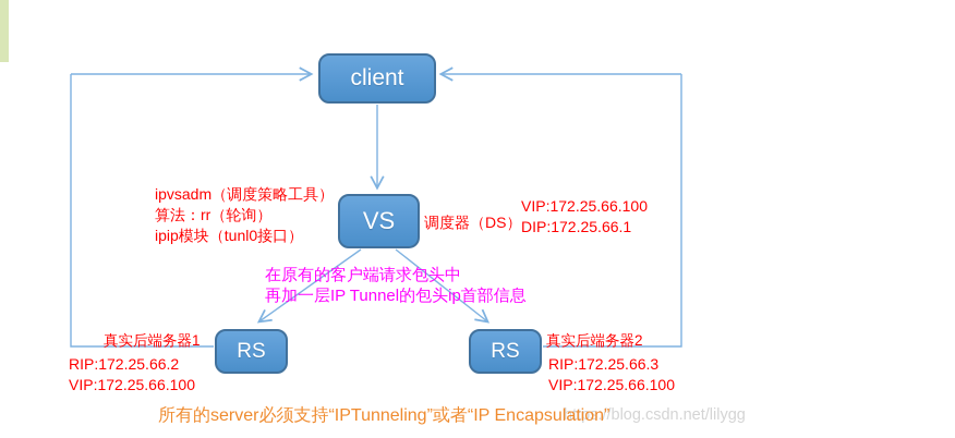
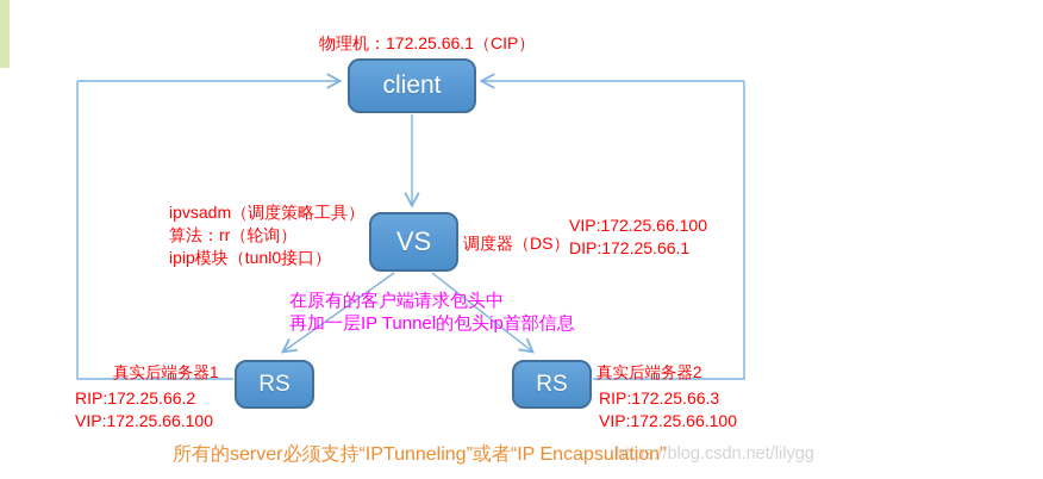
  client
  VS
  RS
  RS
+ 物理机：172.25.66.1（CIP）
  ipvsadm（调度策略工具）
  算法：rr（轮询）
  ipip模块（tunl0接口）
  调度器（DS）
  VIP:172.25.66.100
  DIP:172.25.66.1
  在原有的客户端请求包头中
  再加一层IP Tunnel的包头ip首部信息
  真实后端务器1
  RIP:172.25.66.2
  VIP:172.25.66.100
  真实后端务器2
  RIP:172.25.66.3
  VIP:172.25.66.100
  https://blog.csdn.net/lilygg
  所有的server必须支持“IPTunneling”或者“IP Encapsulation”
